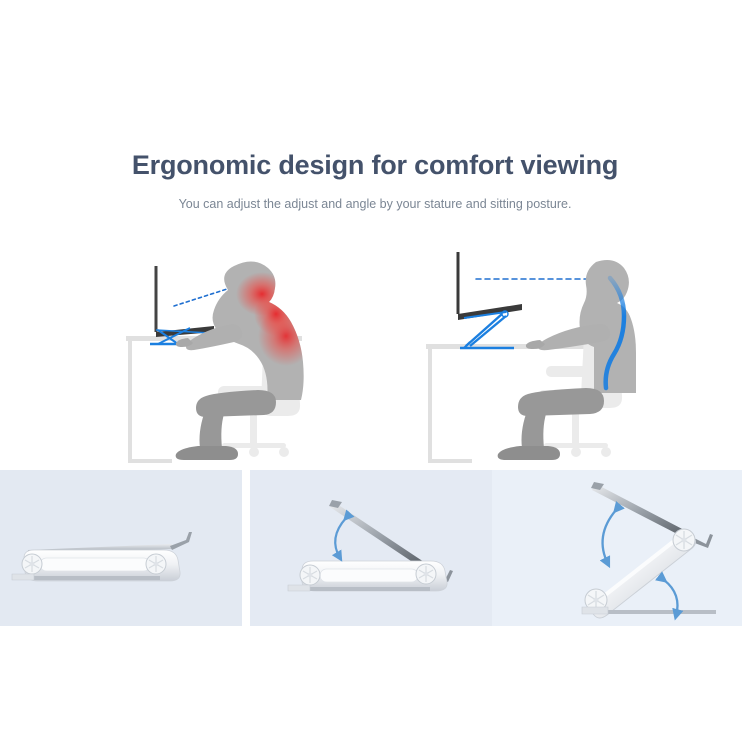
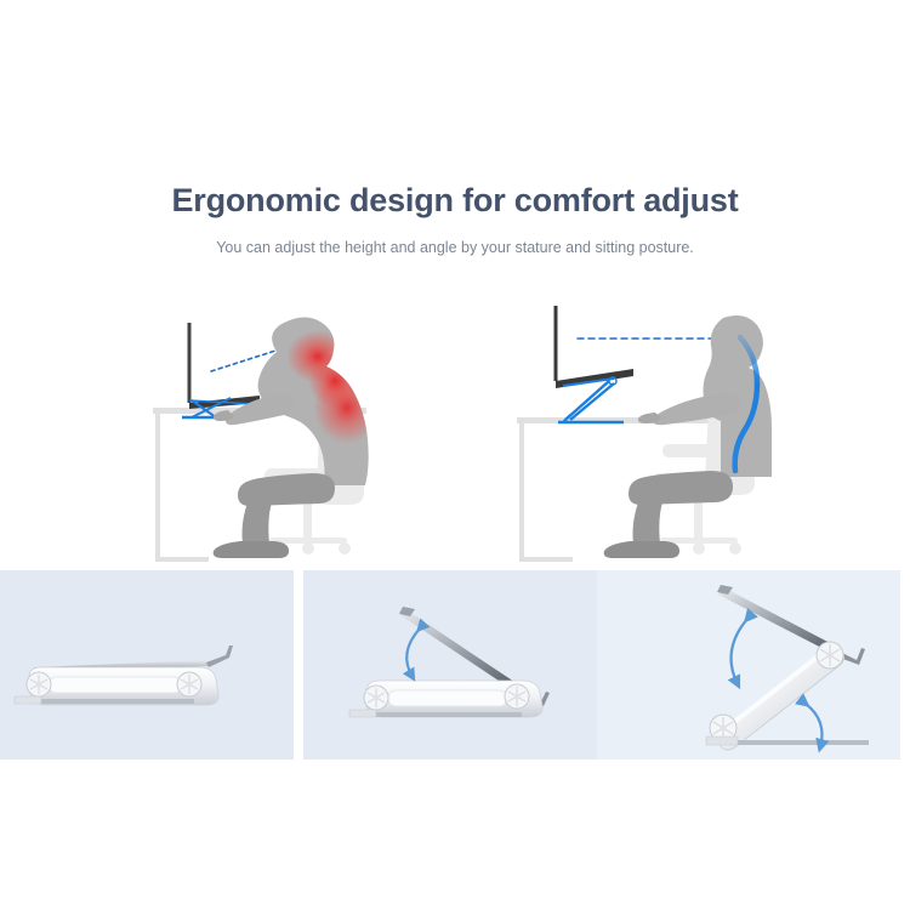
- Ergonomic design for comfort viewing
+ Ergonomic design for comfort adjust
- You can adjust the adjust and angle by your stature and sitting posture.
+ You can adjust the height and angle by your stature and sitting posture.
